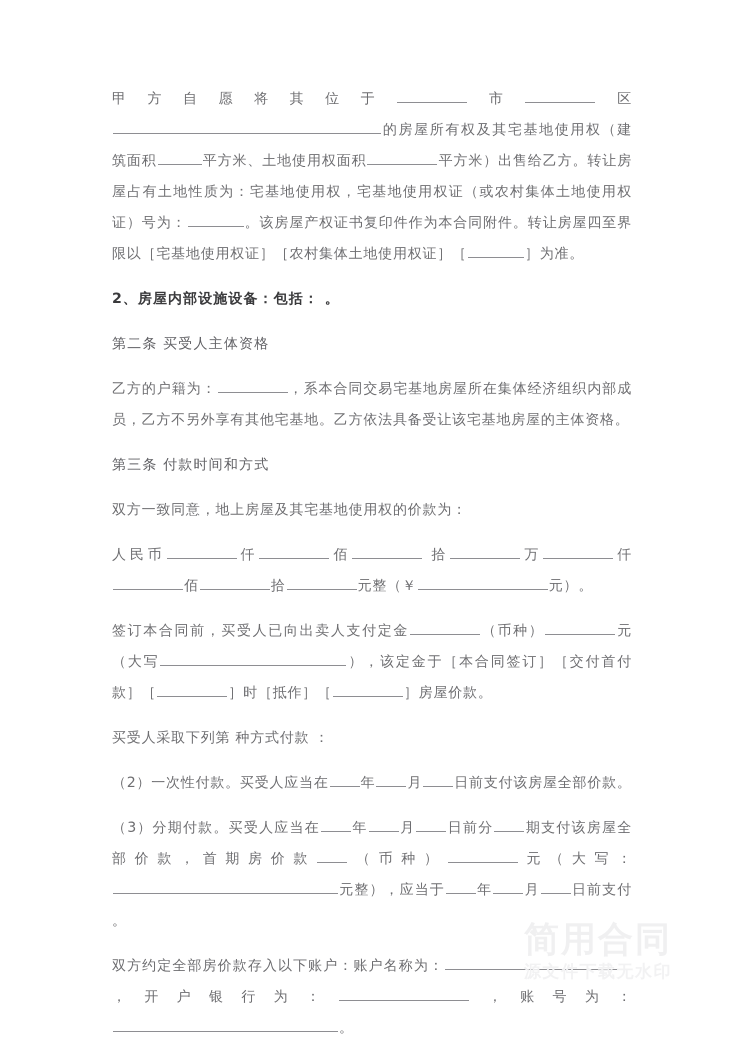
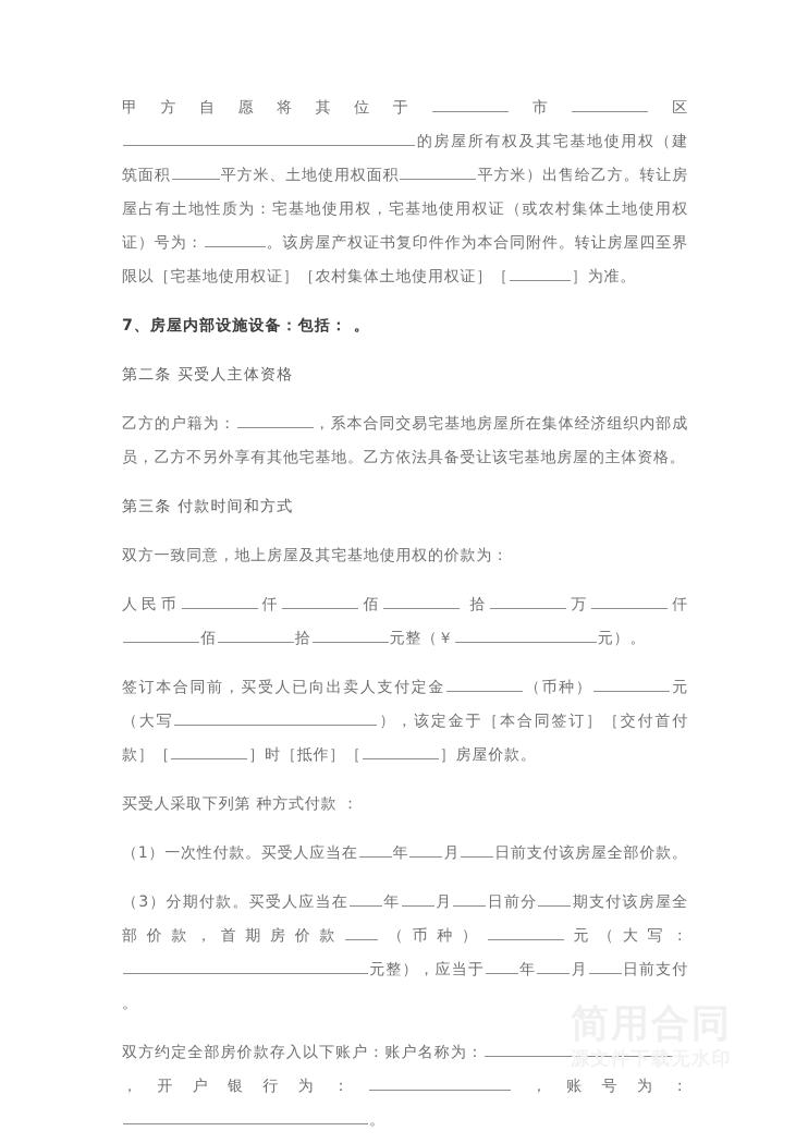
  甲方自愿将其位于 市 区的房屋所有权及其宅基地使用权（建筑面积 平方米、土地使用权面积 平方米）出售给乙方。转让房屋占有土地性质为：宅基地使用权，宅基地使用权证（或农村集体土地使用权证）号为： 。该房屋产权证书复印件作为本合同附件。转让房屋四至界限以［宅基地使用权证］［农村集体土地使用权证］［ ］为准。
- 2、房屋内部设施设备：包括： 。
+ 7、房屋内部设施设备：包括： 。
  第二条 买受人主体资格
  乙方的户籍为： ，系本合同交易宅基地房屋所在集体经济组织内部成员，乙方不另外享有其他宅基地。乙方依法具备受让该宅基地房屋的主体资格。
  第三条 付款时间和方式
  双方一致同意，地上房屋及其宅基地使用权的价款为：
  人民币 仟 佰 拾 万 仟佰 拾 元整（￥ 元）。
  签订本合同前，买受人已向出卖人支付定金 （币种） 元（大写 ），该定金于［本合同签订］［交付首付款］［ ］时［抵作］［ ］房屋价款。
  买受人采取下列第 种方式付款 ：
- （2）一次性付款。买受人应当在 年 月 日前支付该房屋全部价款。
+ （1）一次性付款。买受人应当在 年 月 日前支付该房屋全部价款。
  （3）分期付款。买受人应当在 年 月 日前分 期支付该房屋全部价款，首期房价款 （币种） 元（大写：元整），应当于 年 月 日前支付 。
  双方约定全部房价款存入以下账户：账户名称为：，开户银行为： ，账号为：。
  源文件下载无水印
